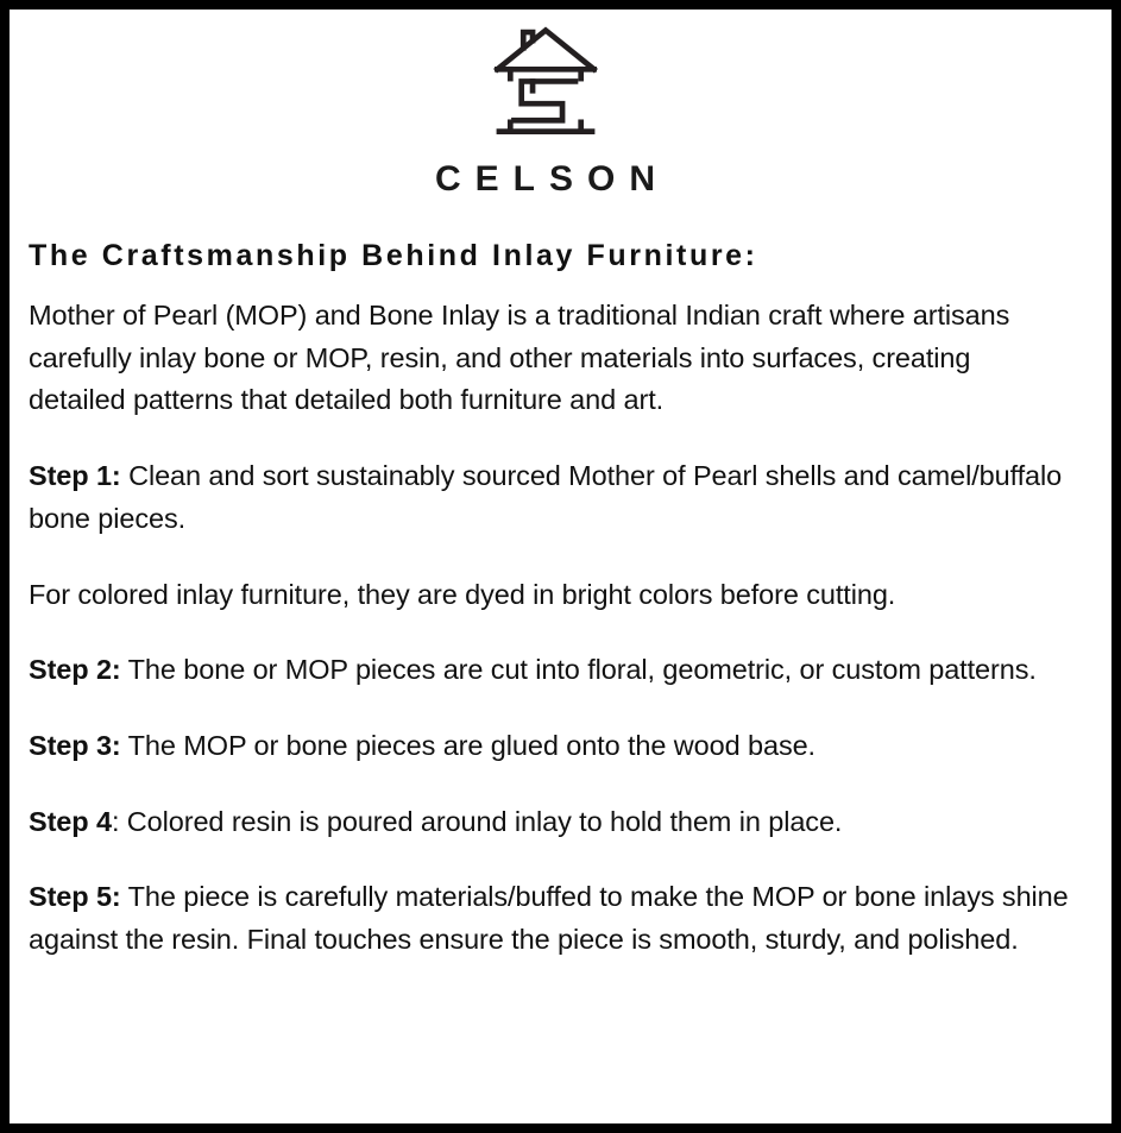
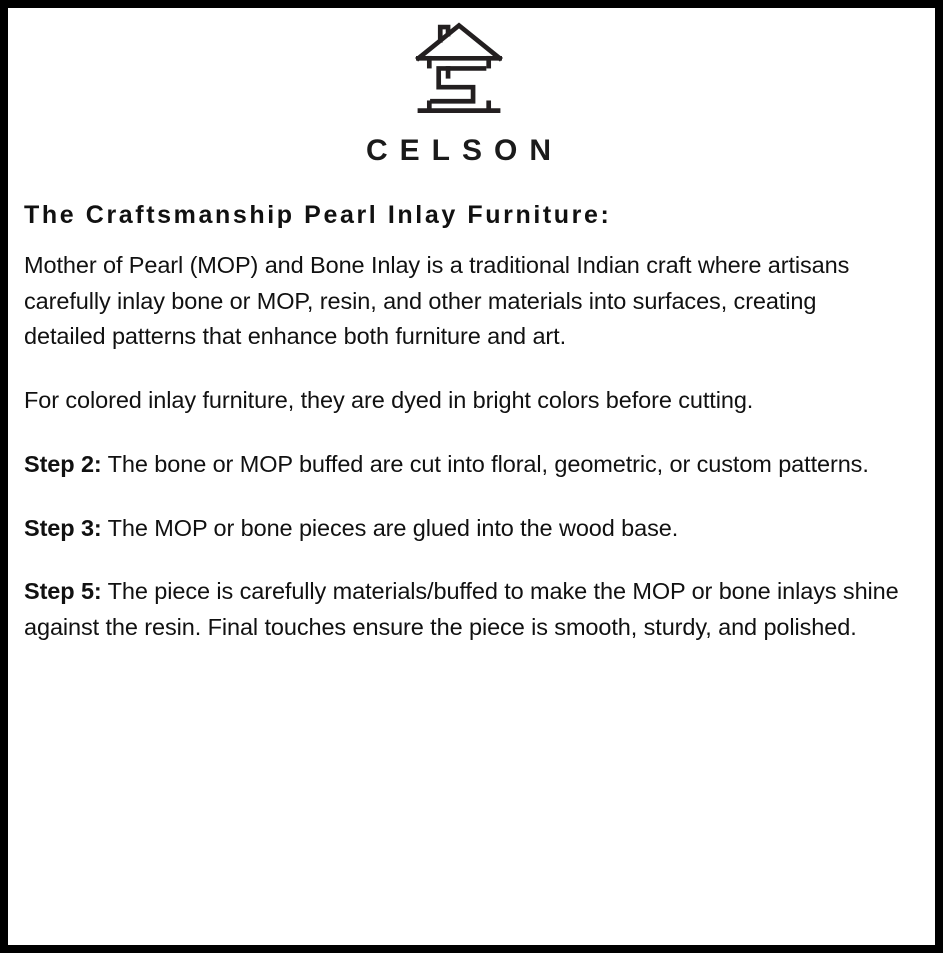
  CELSON
- The Craftsmanship Behind Inlay Furniture:
+ The Craftsmanship Pearl Inlay Furniture:
- Mother of Pearl (MOP) and Bone Inlay is a traditional Indian craft where artisans carefully inlay bone or MOP, resin, and other materials into surfaces, creating detailed patterns that detailed both furniture and art.
+ Mother of Pearl (MOP) and Bone Inlay is a traditional Indian craft where artisans carefully inlay bone or MOP, resin, and other materials into surfaces, creating detailed patterns that enhance both furniture and art.
- Step 1: Clean and sort sustainably sourced Mother of Pearl shells and camel/buffalo bone pieces.
  For colored inlay furniture, they are dyed in bright colors before cutting.
- Step 2: The bone or MOP pieces are cut into floral, geometric, or custom patterns.
+ Step 2: The bone or MOP buffed are cut into floral, geometric, or custom patterns.
- Step 3: The MOP or bone pieces are glued onto the wood base.
+ Step 3: The MOP or bone pieces are glued into the wood base.
- Step 4: Colored resin is poured around inlay to hold them in place.
  Step 5: The piece is carefully materials/buffed to make the MOP or bone inlays shine against the resin. Final touches ensure the piece is smooth, sturdy, and polished.
